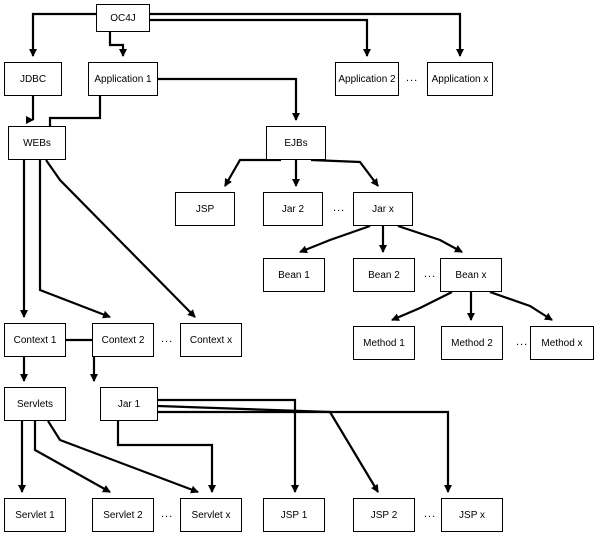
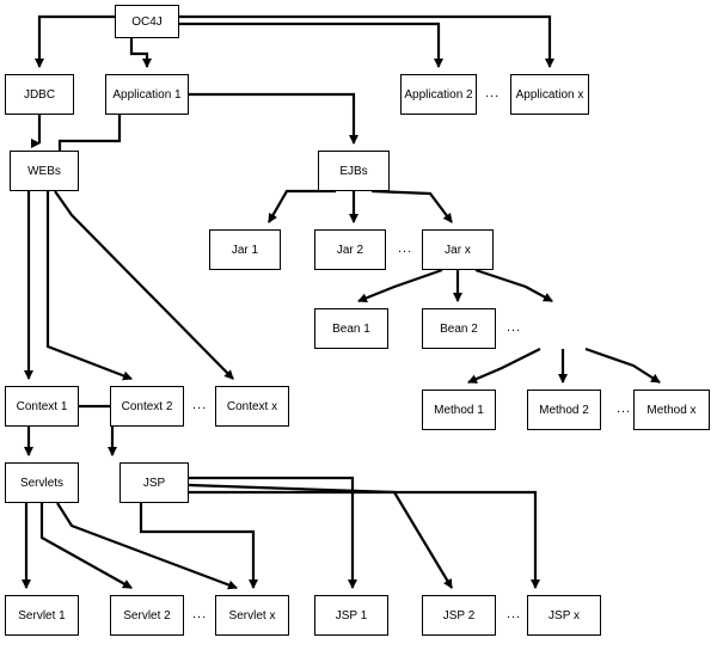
  OC4J
  JDBC
  Application 1
  Application 2
  Application x
  WEBs
  EJBs
- JSP
+ Jar 1
  Jar 2
  Jar x
  Bean 1
  Bean 2
- Bean x
  Context 1
  Context 2
  Context x
  Method 1
  Method 2
  Method x
  Servlets
- Jar 1
+ JSP
  Servlet 1
  Servlet 2
  Servlet x
  JSP 1
  JSP 2
  JSP x
  ...
  ...
  ...
  ...
  ...
  ...
  ...
